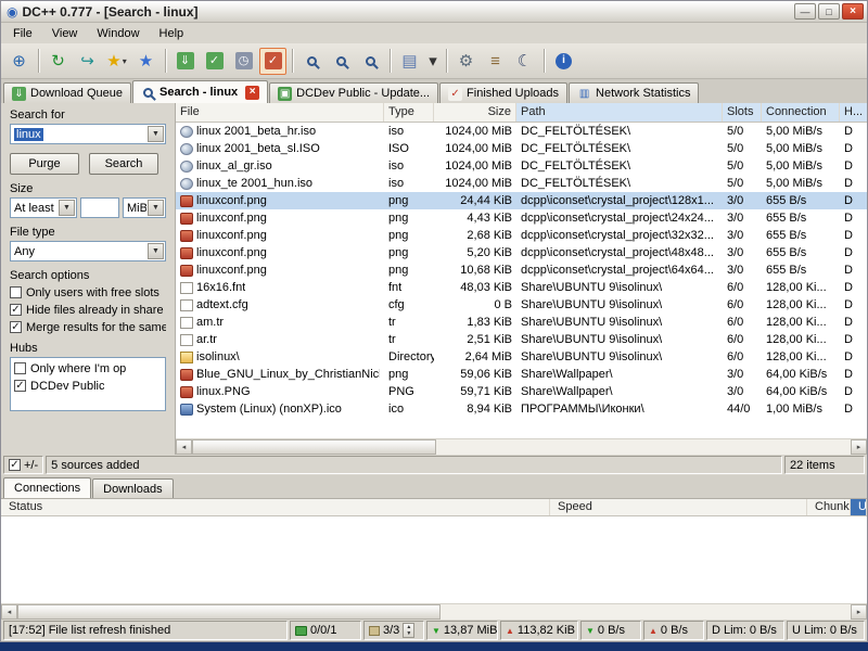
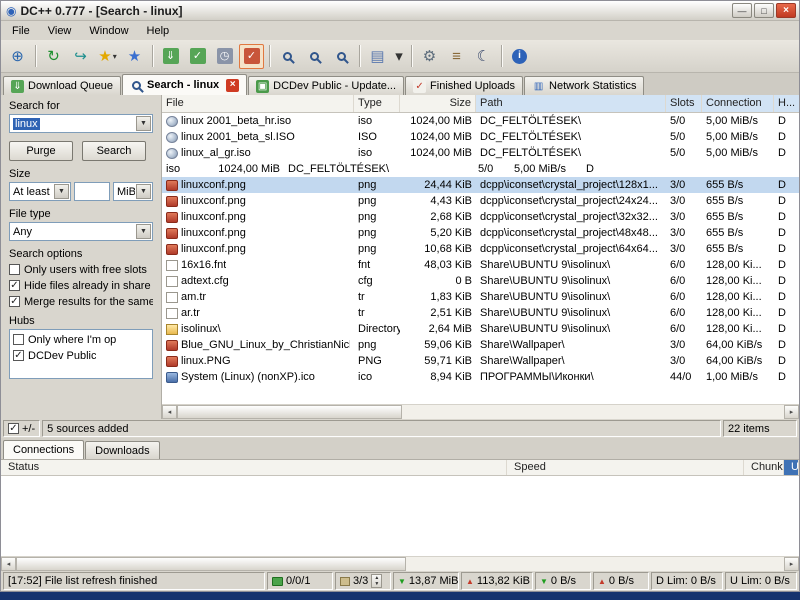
  ◉
  DC++ 0.777 - [Search - linux]
  —
  □
  ×
  File
  View
  Window
  Help
  ⊕
  ↻
  ↪
  ★
  ▾
  ★
  ⇓
  ✓
  ◷
  ✓
  ▤
  ▾
  ⚙
  ≡
  ☾
  i
  ⇓
  Download Queue
  Search - linux
  ×
  ▣
  DCDev Public - Update...
  ✓
  Finished Uploads
  ▥
  Network Statistics
  Search for
  linux
  Purge
  Search
  Size
  At least
  MiB
  File type
  Any
  Search options
  Only users with free slots
  ✓
  Hide files already in share
  ✓
  Merge results for the same
  Hubs
  Only where I'm op
  ✓
  DCDev Public
  File
  Type
  Size
  Path
  Slots
  Connection
  H...
  linux 2001_beta_hr.iso
  iso
  1024,00 MiB
  DC_FELTÖLTÉSEK\
  5/0
  5,00 MiB/s
  D
  linux 2001_beta_sl.ISO
  ISO
  1024,00 MiB
  DC_FELTÖLTÉSEK\
  5/0
  5,00 MiB/s
  D
  linux_al_gr.iso
  iso
  1024,00 MiB
  DC_FELTÖLTÉSEK\
  5/0
  5,00 MiB/s
  D
- linux_te 2001_hun.iso
  iso
  1024,00 MiB
  DC_FELTÖLTÉSEK\
  5/0
  5,00 MiB/s
  D
  linuxconf.png
  png
  24,44 KiB
  dcpp\iconset\crystal_project\128x1...
  3/0
  655 B/s
  D
  linuxconf.png
  png
  4,43 KiB
  dcpp\iconset\crystal_project\24x24...
  3/0
  655 B/s
  D
  linuxconf.png
  png
  2,68 KiB
  dcpp\iconset\crystal_project\32x32...
  3/0
  655 B/s
  D
  linuxconf.png
  png
  5,20 KiB
  dcpp\iconset\crystal_project\48x48...
  3/0
  655 B/s
  D
  linuxconf.png
  png
  10,68 KiB
  dcpp\iconset\crystal_project\64x64...
  3/0
  655 B/s
  D
  16x16.fnt
  fnt
  48,03 KiB
  Share\UBUNTU 9\isolinux\
  6/0
  128,00 Ki...
  D
  adtext.cfg
  cfg
  0 B
  Share\UBUNTU 9\isolinux\
  6/0
  128,00 Ki...
  D
  am.tr
  tr
  1,83 KiB
  Share\UBUNTU 9\isolinux\
  6/0
  128,00 Ki...
  D
  ar.tr
  tr
  2,51 KiB
  Share\UBUNTU 9\isolinux\
  6/0
  128,00 Ki...
  D
  isolinux\
  Directory
  2,64 MiB
  Share\UBUNTU 9\isolinux\
  6/0
  128,00 Ki...
  D
  Blue_GNU_Linux_by_ChristianNic
  png
  59,06 KiB
  Share\Wallpaper\
  3/0
  64,00 KiB/s
  D
  linux.PNG
  PNG
  59,71 KiB
  Share\Wallpaper\
  3/0
  64,00 KiB/s
  D
  System (Linux) (nonXP).ico
  ico
  8,94 KiB
  ПРОГРАММЫ\Иконки\
  44/0
  1,00 MiB/s
  D
  ✓
  +/-
  5 sources added
  22 items
  Connections
  Downloads
  Status
  Speed
  Chunk
  U
  [17:52] File list refresh finished
  0/0/1
  3/3
  ▼
  13,87 MiB
  ▲
  113,82 KiB
  ▼
  0 B/s
  ▲
  0 B/s
  D Lim: 0 B/s
  U Lim: 0 B/s
